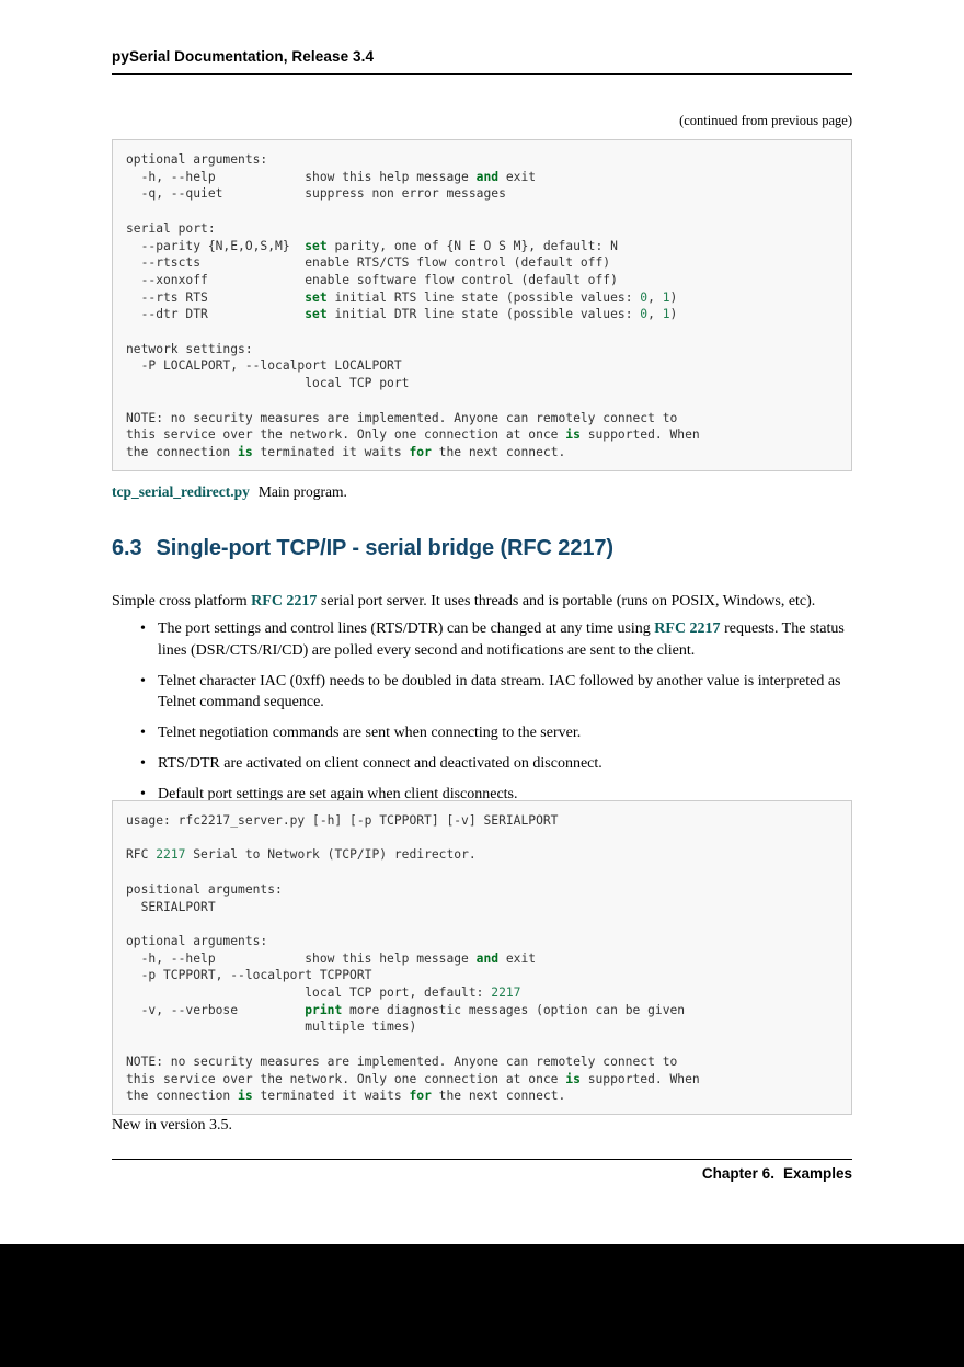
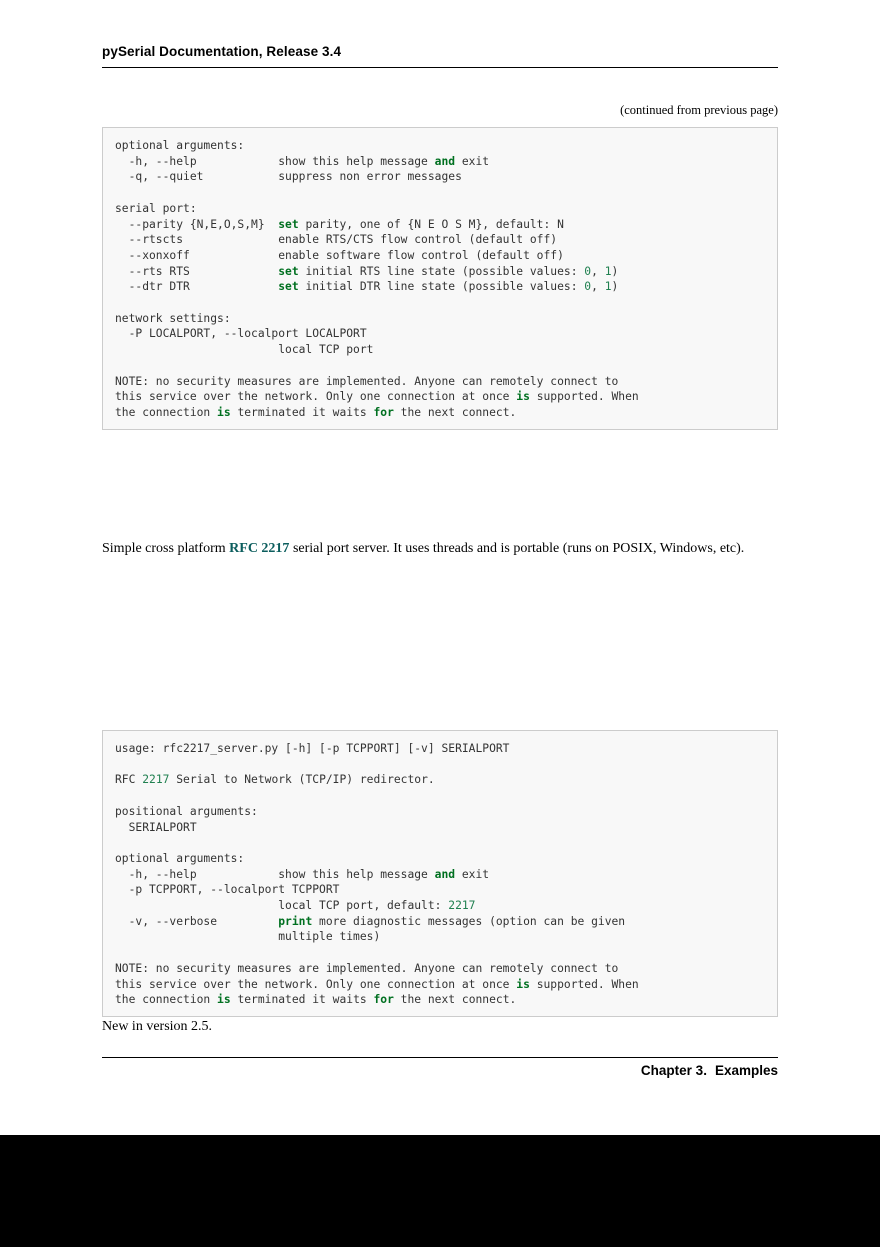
  pySerial Documentation, Release 3.4
  (continued from previous page)
  optional arguments:
  -h, --help show this help message and exit
  -q, --quiet suppress non error messages
  serial port:
  --parity {N,E,O,S,M} set parity, one of {N E O S M}, default: N
  --rtscts enable RTS/CTS flow control (default off)
  --xonxoff enable software flow control (default off)
  --rts RTS set initial RTS line state (possible values: 0, 1)
  --dtr DTR set initial DTR line state (possible values: 0, 1)
  network settings:
  -P LOCALPORT, --localport LOCALPORT
  local TCP port
  NOTE: no security measures are implemented. Anyone can remotely connect to
  this service over the network. Only one connection at once is supported. When
  the connection is terminated it waits for the next connect.
- tcp_serial_redirect.py Main program.
- 6.3 Single-port TCP/IP - serial bridge (RFC 2217)
  Simple cross platform RFC 2217 serial port server. It uses threads and is portable (runs on POSIX, Windows, etc).
- The port settings and control lines (RTS/DTR) can be changed at any time using RFC 2217 requests. The status lines (DSR/CTS/RI/CD) are polled every second and notifications are sent to the client.
- Telnet character IAC (0xff) needs to be doubled in data stream. IAC followed by another value is interpreted as Telnet command sequence.
- Telnet negotiation commands are sent when connecting to the server.
- RTS/DTR are activated on client connect and deactivated on disconnect.
- Default port settings are set again when client disconnects.
  usage: rfc2217_server.py [-h] [-p TCPPORT] [-v] SERIALPORT
  RFC 2217 Serial to Network (TCP/IP) redirector.
  positional arguments:
  SERIALPORT
  optional arguments:
  -h, --help show this help message and exit
  -p TCPPORT, --localport TCPPORT
  local TCP port, default: 2217
  -v, --verbose print more diagnostic messages (option can be given
  multiple times)
  NOTE: no security measures are implemented. Anyone can remotely connect to
  this service over the network. Only one connection at once is supported. When
  the connection is terminated it waits for the next connect.
- New in version 3.5.
+ New in version 2.5.
- Chapter 6. Examples
+ Chapter 3. Examples
